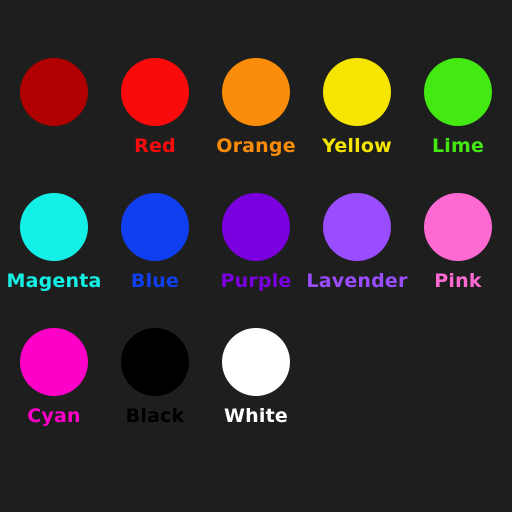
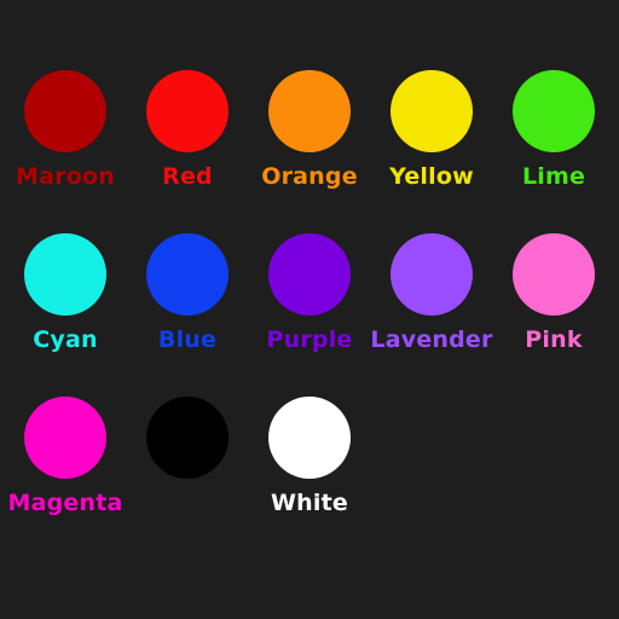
+ Maroon
  Red
  Orange
  Yellow
  Lime
- Magenta
+ Cyan
  Blue
  Purple
  Lavender
  Pink
- Cyan
+ Magenta
- Black
  White
